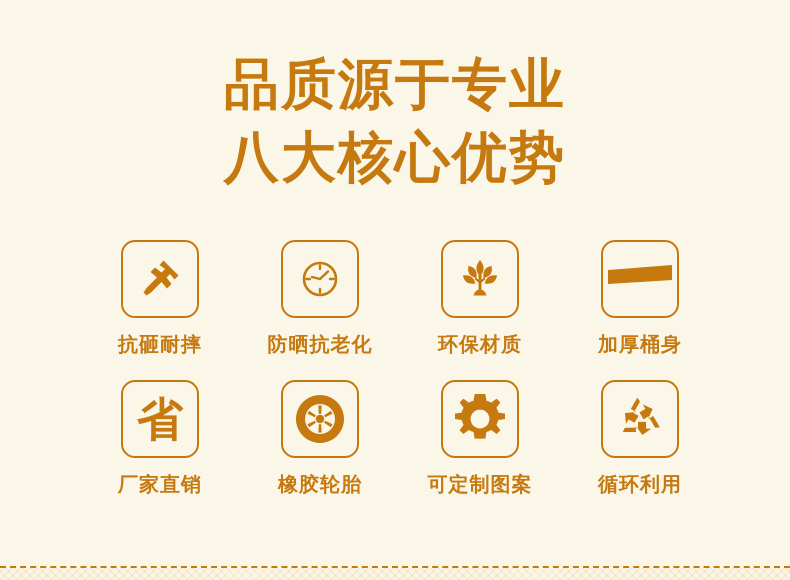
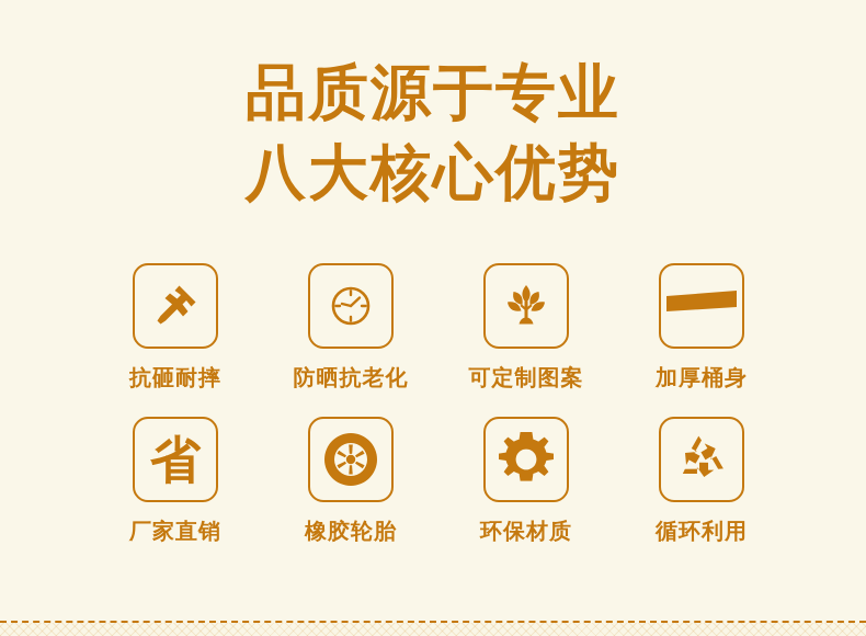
  品质源于专业
  八大核心优势
  抗砸耐摔
  防晒抗老化
- 环保材质
+ 可定制图案
  加厚桶身
  省
  厂家直销
  橡胶轮胎
- 可定制图案
+ 环保材质
  循环利用
